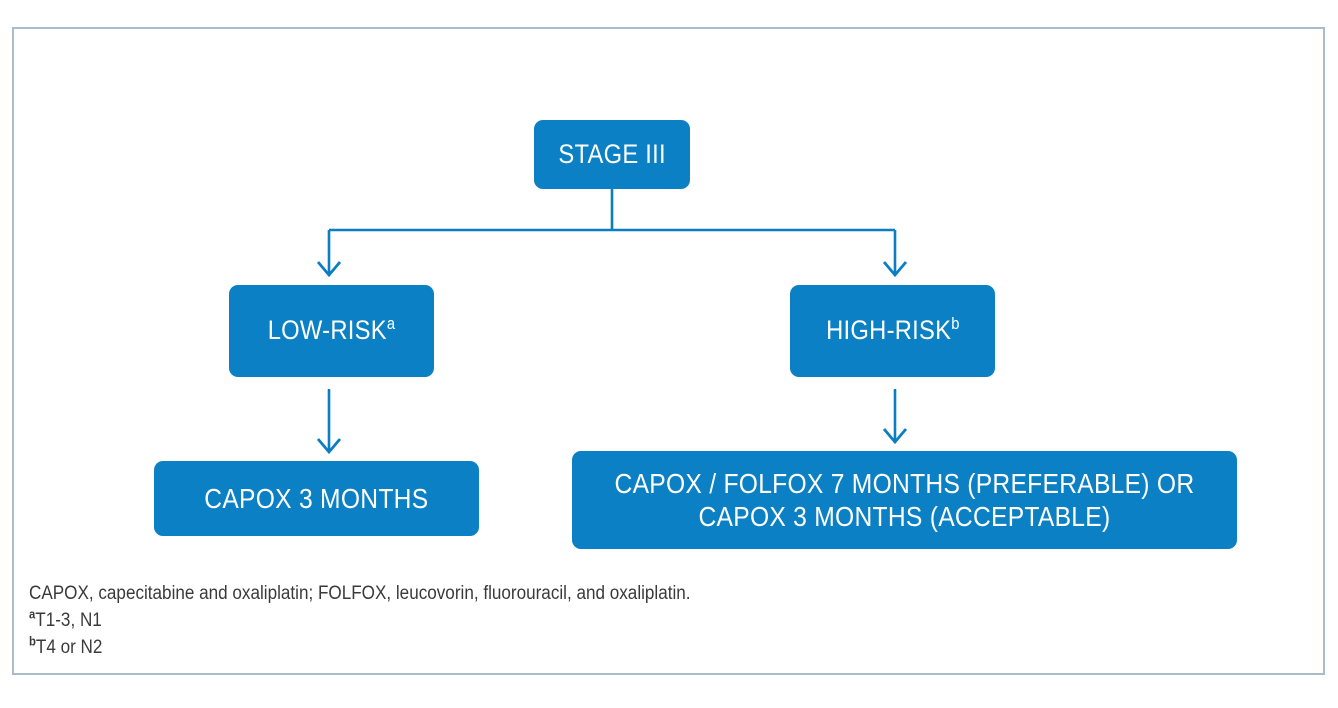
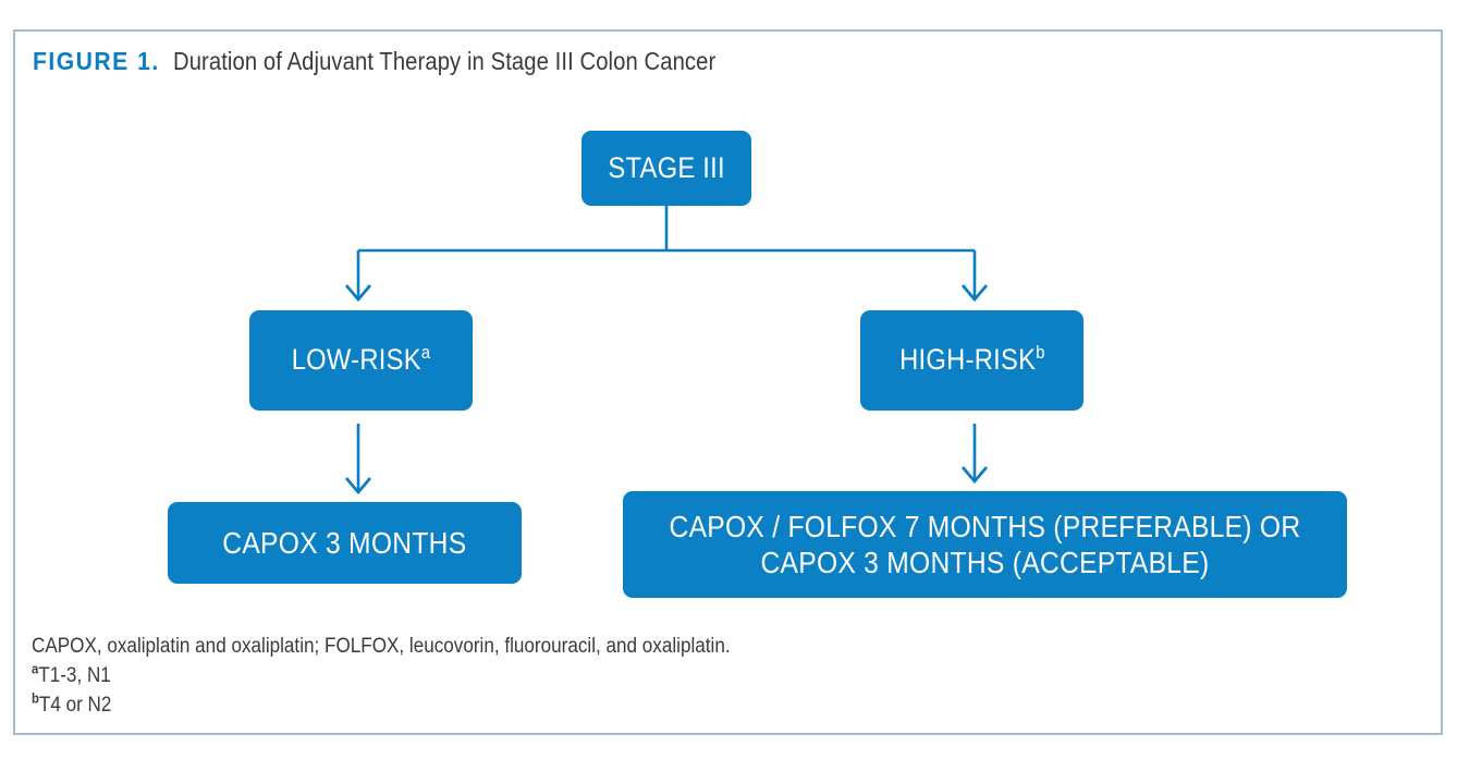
+ FIGURE 1. Duration of Adjuvant Therapy in Stage III Colon Cancer
  STAGE III
  LOW-RISKa
  HIGH-RISKb
  CAPOX 3 MONTHS
  CAPOX / FOLFOX 7 MONTHS (PREFERABLE) OR
  CAPOX 3 MONTHS (ACCEPTABLE)
- CAPOX, capecitabine and oxaliplatin; FOLFOX, leucovorin, fluorouracil, and oxaliplatin.
+ CAPOX, oxaliplatin and oxaliplatin; FOLFOX, leucovorin, fluorouracil, and oxaliplatin.
  aT1-3, N1
  bT4 or N2
